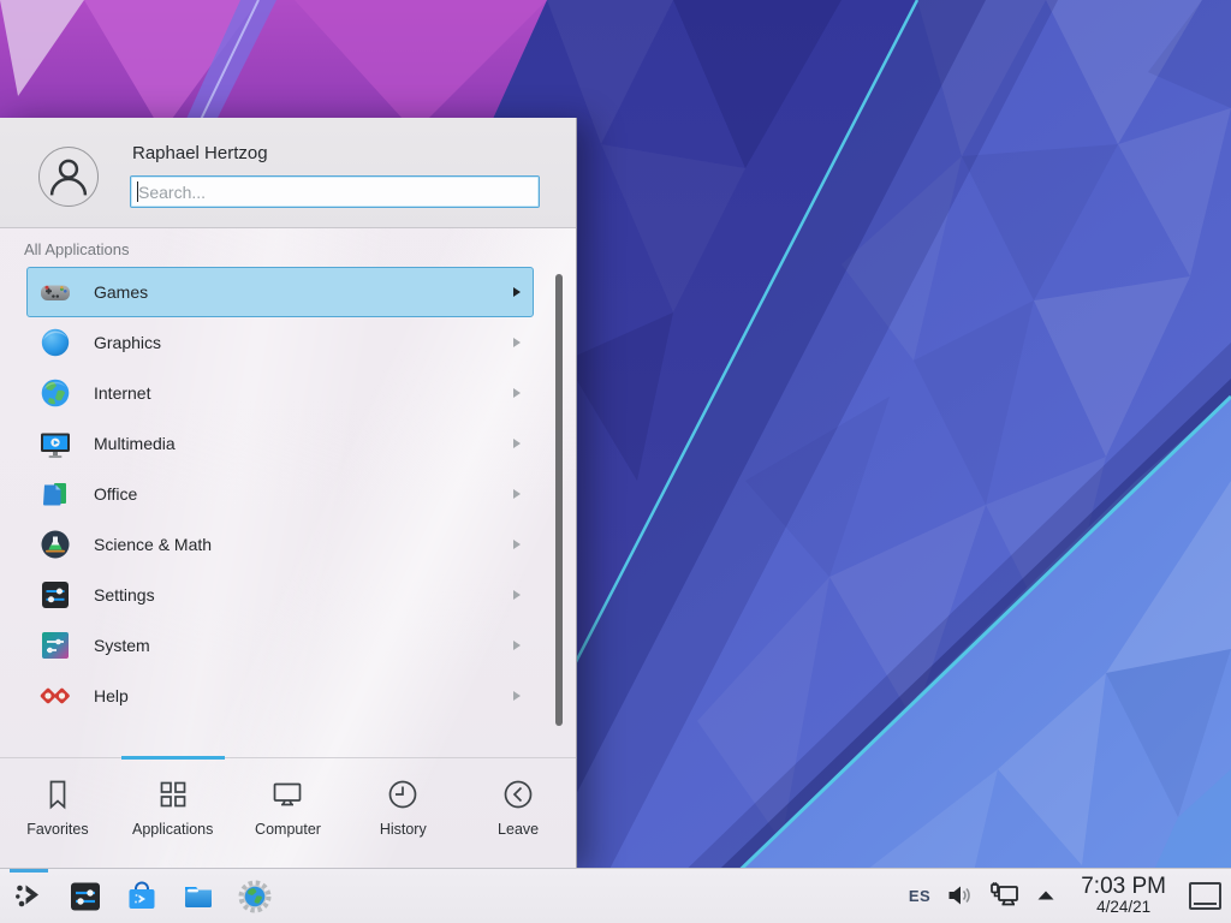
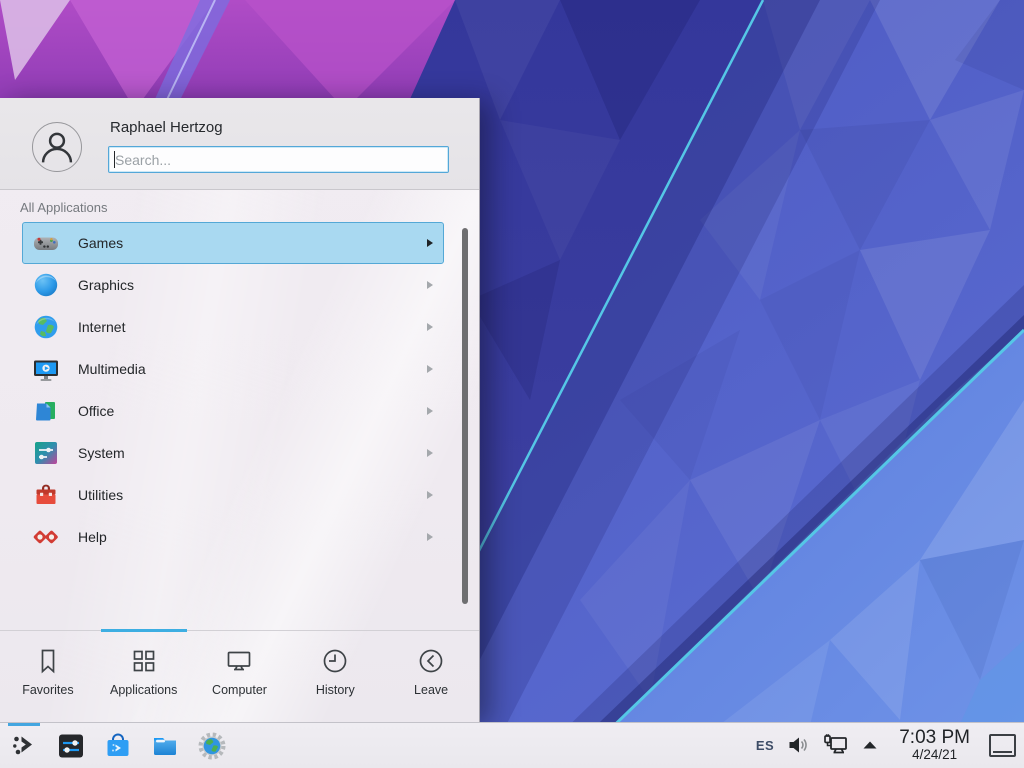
  Raphael Hertzog
  Search...
  All Applications
  Games
  Graphics
  Internet
  Multimedia
  Office
- Science & Math
- Settings
  System
+ Utilities
  Help
  Favorites
  Applications
  Computer
  History
  Leave
  ES
  7:03 PM
  4/24/21
